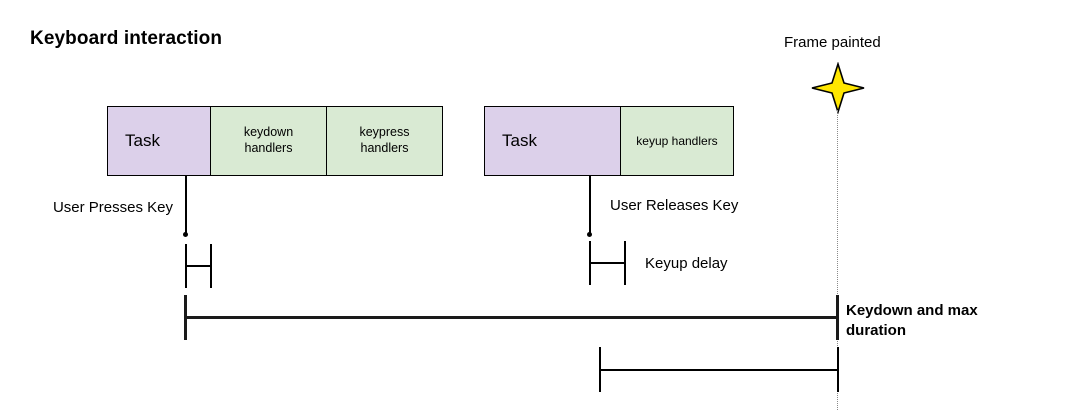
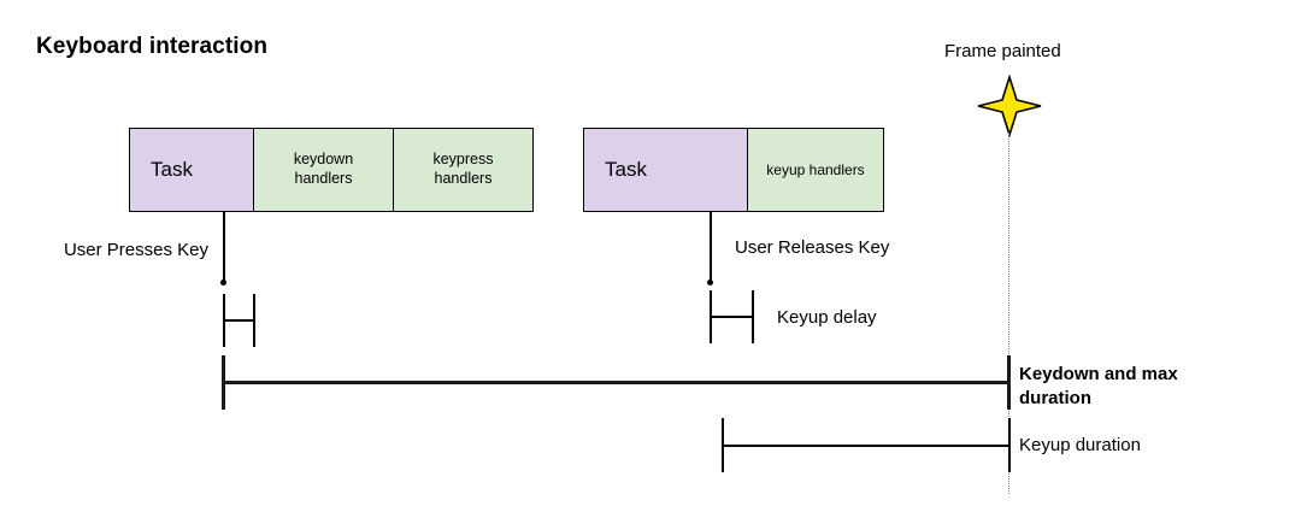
  Keyboard interaction
  Frame painted
  Task
  keydown
  handlers
  keypress
  handlers
  Task
  keyup handlers
  User Presses Key
  User Releases Key
  Keyup delay
  Keydown and max duration
+ Keyup duration
